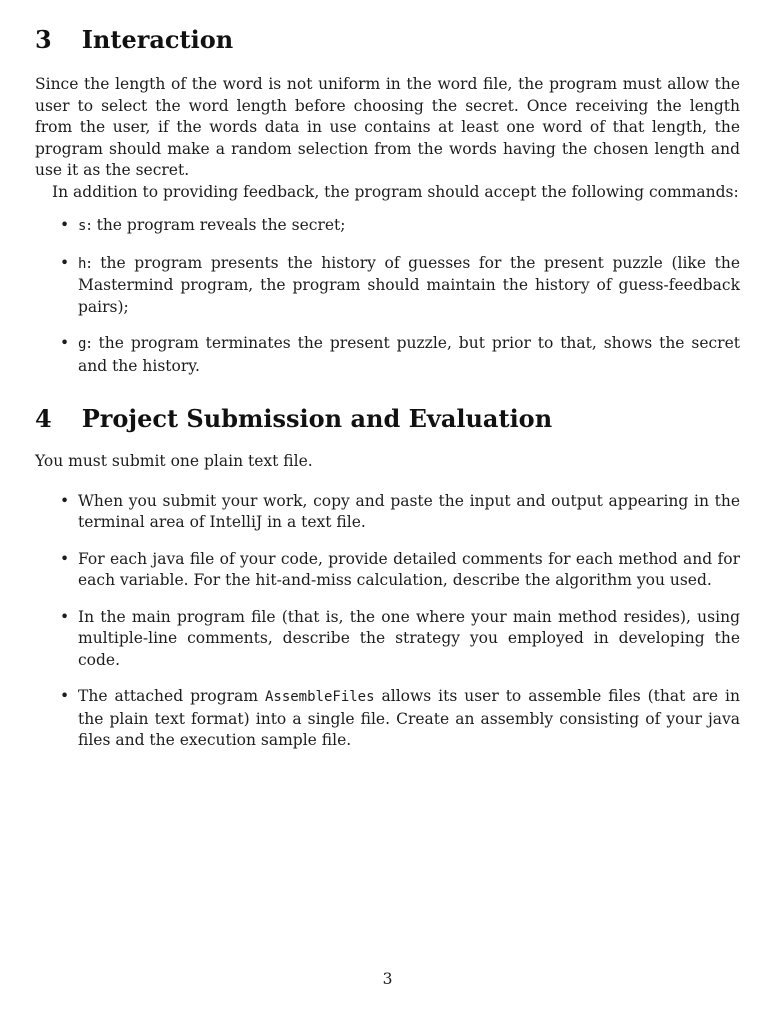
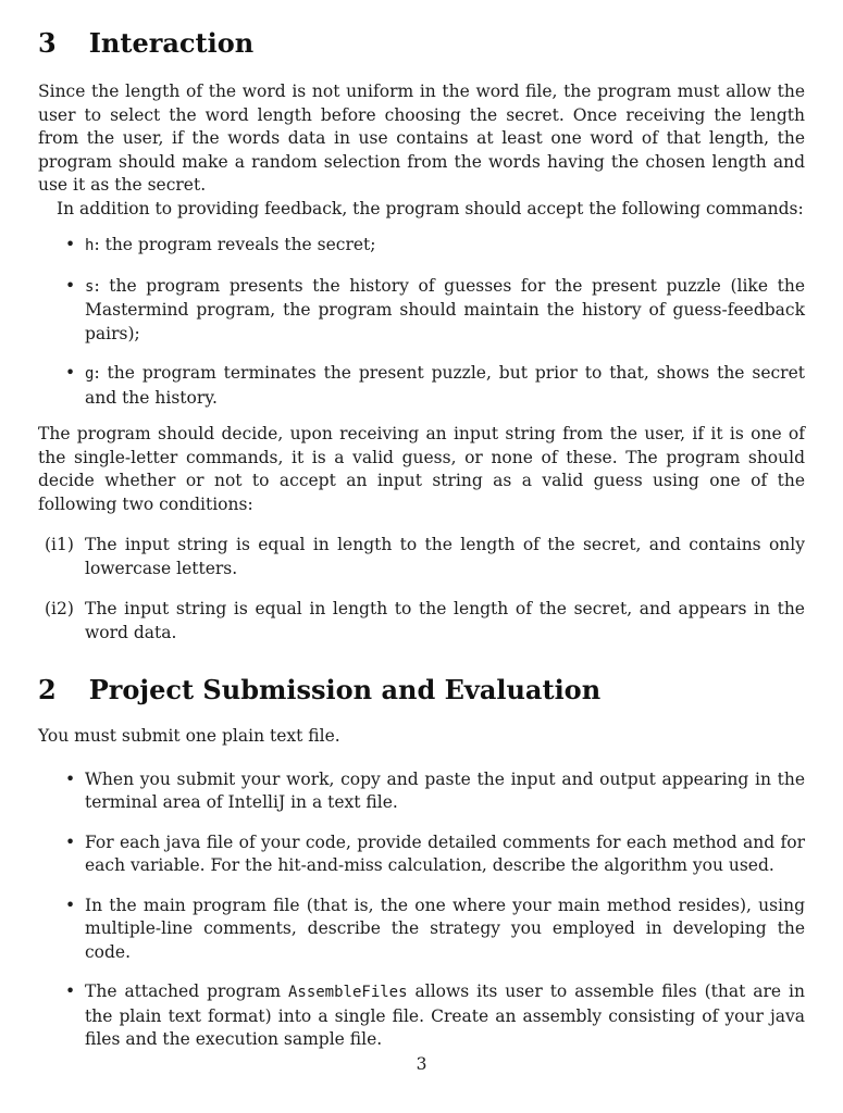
  3 Interaction
  Since the length of the word is not uniform in the word file, the program must allow the user to select the word length before choosing the secret. Once receiving the length from the user, if the words data in use contains at least one word of that length, the program should make a random selection from the words having the chosen length and use it as the secret.
  In addition to providing feedback, the program should accept the following commands:
  •
- s: the program reveals the secret;
+ h: the program reveals the secret;
  •
- h: the program presents the history of guesses for the present puzzle (like the Mastermind program, the program should maintain the history of guess-feedback pairs);
+ s: the program presents the history of guesses for the present puzzle (like the Mastermind program, the program should maintain the history of guess-feedback pairs);
  •
  g: the program terminates the present puzzle, but prior to that, shows the secret and the history.
+ The program should decide, upon receiving an input string from the user, if it is one of the single-letter commands, it is a valid guess, or none of these. The program should decide whether or not to accept an input string as a valid guess using one of the following two conditions:
+ (i1)
+ The input string is equal in length to the length of the secret, and contains only lowercase letters.
+ (i2)
+ The input string is equal in length to the length of the secret, and appears in the word data.
- 4 Project Submission and Evaluation
+ 2 Project Submission and Evaluation
  You must submit one plain text file.
  •
  When you submit your work, copy and paste the input and output appearing in the terminal area of IntelliJ in a text file.
  •
  For each java file of your code, provide detailed comments for each method and for each variable. For the hit-and-miss calculation, describe the algorithm you used.
  •
  In the main program file (that is, the one where your main method resides), using multiple-line comments, describe the strategy you employed in developing the code.
  •
  The attached program AssembleFiles allows its user to assemble files (that are in the plain text format) into a single file. Create an assembly consisting of your java files and the execution sample file.
  3
